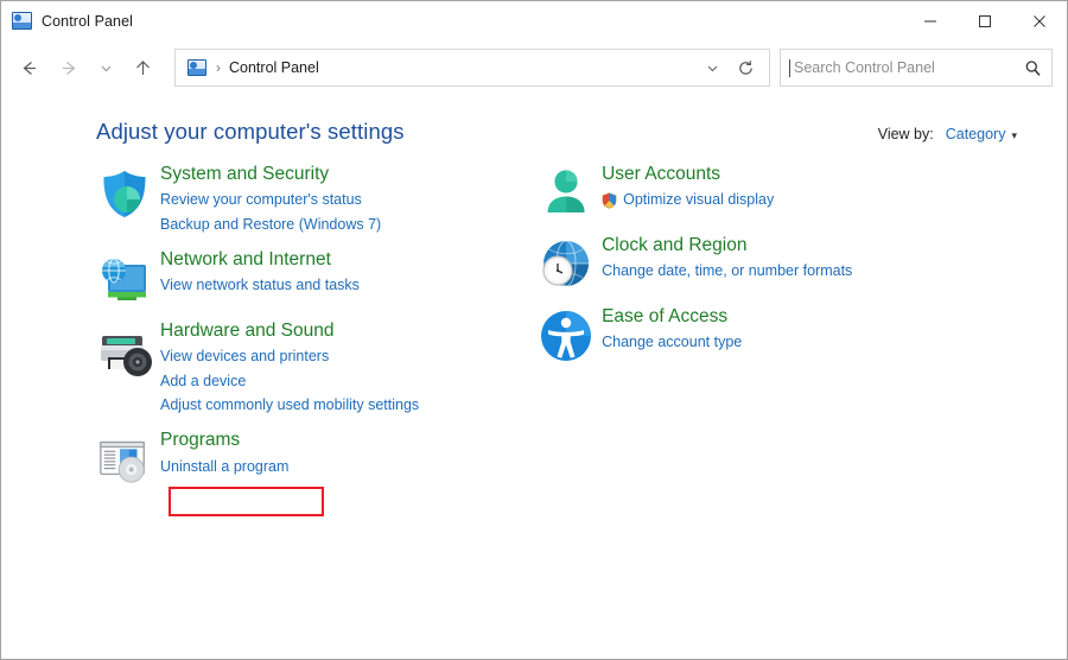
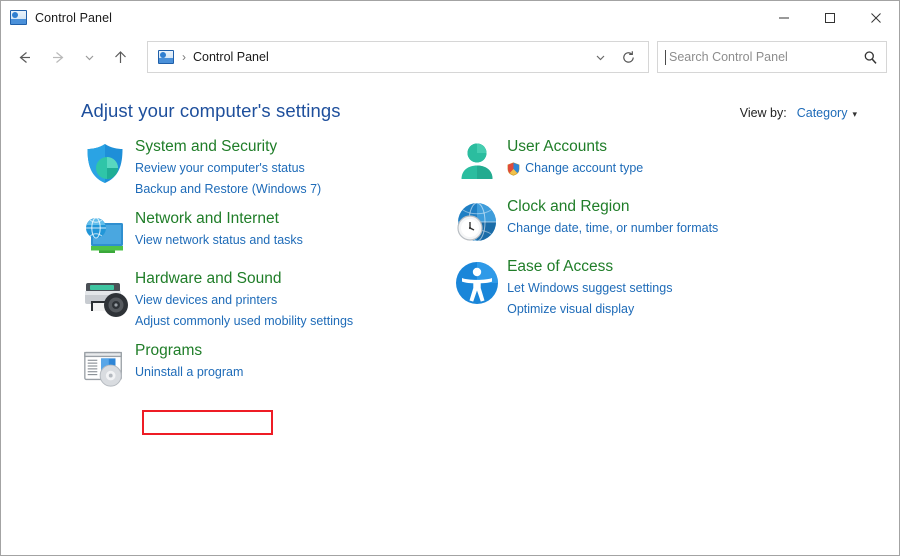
  Control Panel
  ›
  Control Panel
  Search Control Panel
  Adjust your computer's settings
  View by:
  Category
  ▾
  System and Security
  Review your computer's status
  Backup and Restore (Windows 7)
  Network and Internet
  View network status and tasks
  Hardware and Sound
  View devices and printers
- Add a device
  Adjust commonly used mobility settings
  Programs
  Uninstall a program
  User Accounts
- Optimize visual display
+ Change account type
  Clock and Region
  Change date, time, or number formats
  Ease of Access
+ Let Windows suggest settings
- Change account type
+ Optimize visual display
